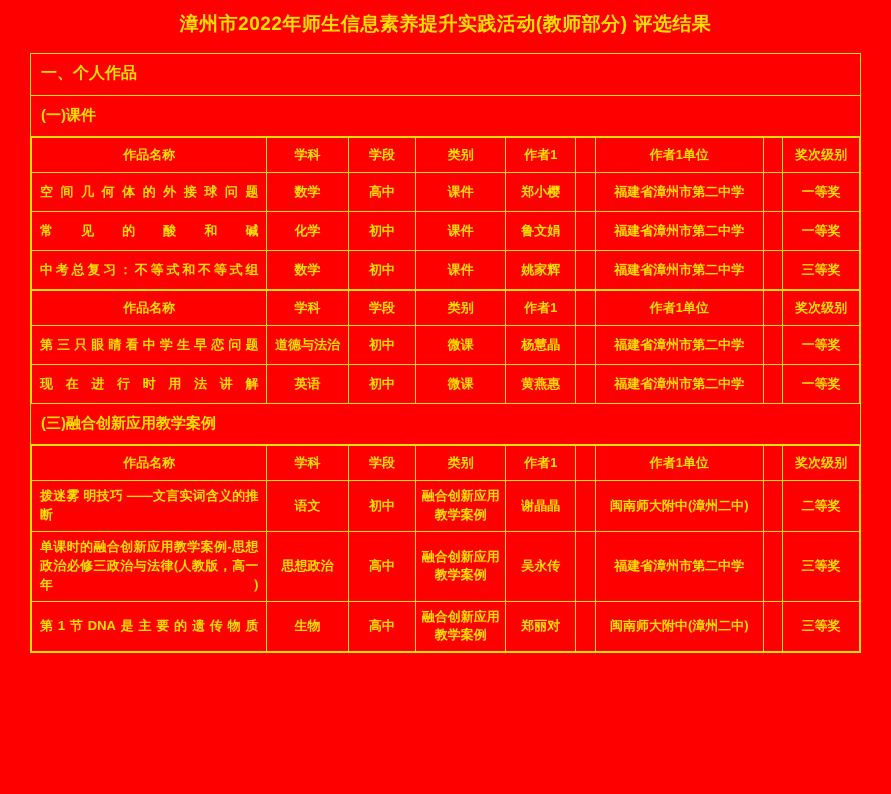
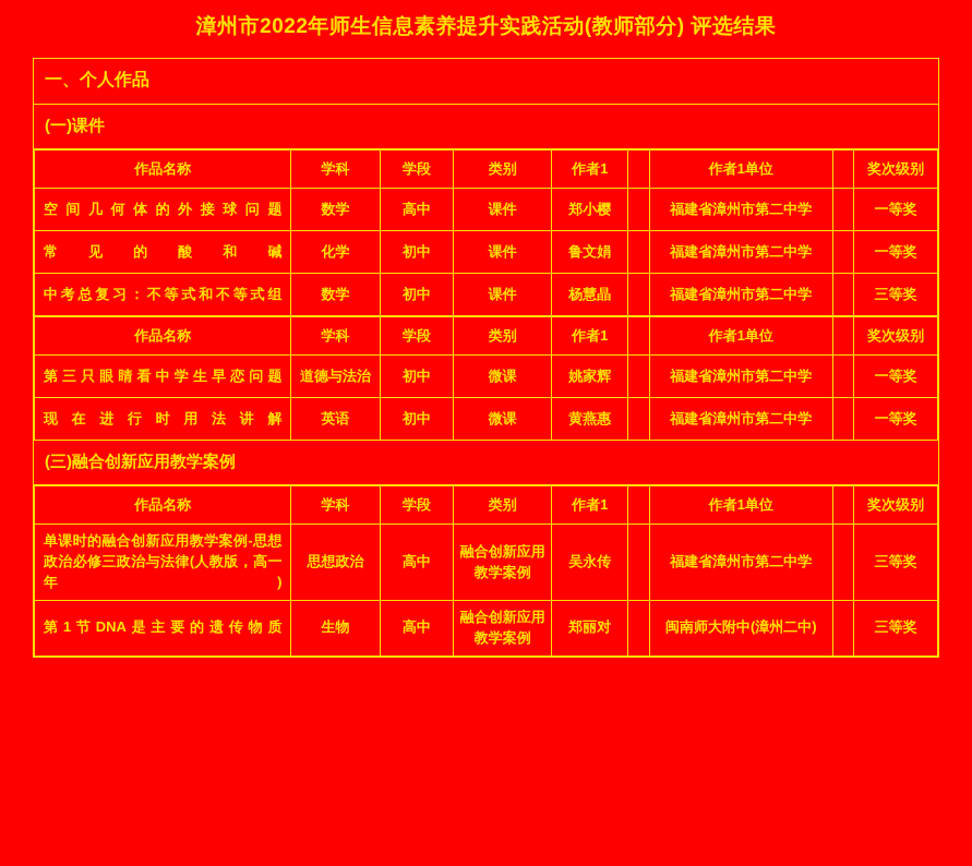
  漳州市2022年师生信息素养提升实践活动(教师部分) 评选结果
  一、个人作品
  (一)课件
  作品名称	学科	学段	类别	作者1		作者1单位		奖次级别
  空间几何体的外接球问题	数学	高中	课件	郑小樱		福建省漳州市第二中学		一等奖
  常见的酸和碱	化学	初中	课件	鲁文娟		福建省漳州市第二中学		一等奖
- 中考总复习：不等式和不等式组	数学	初中	课件	姚家辉		福建省漳州市第二中学		三等奖
+ 中考总复习：不等式和不等式组	数学	初中	课件	杨慧晶		福建省漳州市第二中学		三等奖
  作品名称	学科	学段	类别	作者1		作者1单位		奖次级别
- 第三只眼睛看中学生早恋问题	道德与法治	初中	微课	杨慧晶		福建省漳州市第二中学		一等奖
+ 第三只眼睛看中学生早恋问题	道德与法治	初中	微课	姚家辉		福建省漳州市第二中学		一等奖
  现在进行时用法讲解	英语	初中	微课	黄燕惠		福建省漳州市第二中学		一等奖
  (三)融合创新应用教学案例
  作品名称	学科	学段	类别	作者1		作者1单位		奖次级别
- 拨迷雾 明技巧 ——文言实词含义的推断	语文	初中	融合创新应用教学案例	谢晶晶		闽南师大附中(漳州二中)		二等奖
  单课时的融合创新应用教学案例-思想政治必修三政治与法律(人教版，高一年)	思想政治	高中	融合创新应用教学案例	吴永传		福建省漳州市第二中学		三等奖
  第1节DNA是主要的遗传物质	生物	高中	融合创新应用教学案例	郑丽对		闽南师大附中(漳州二中)		三等奖
